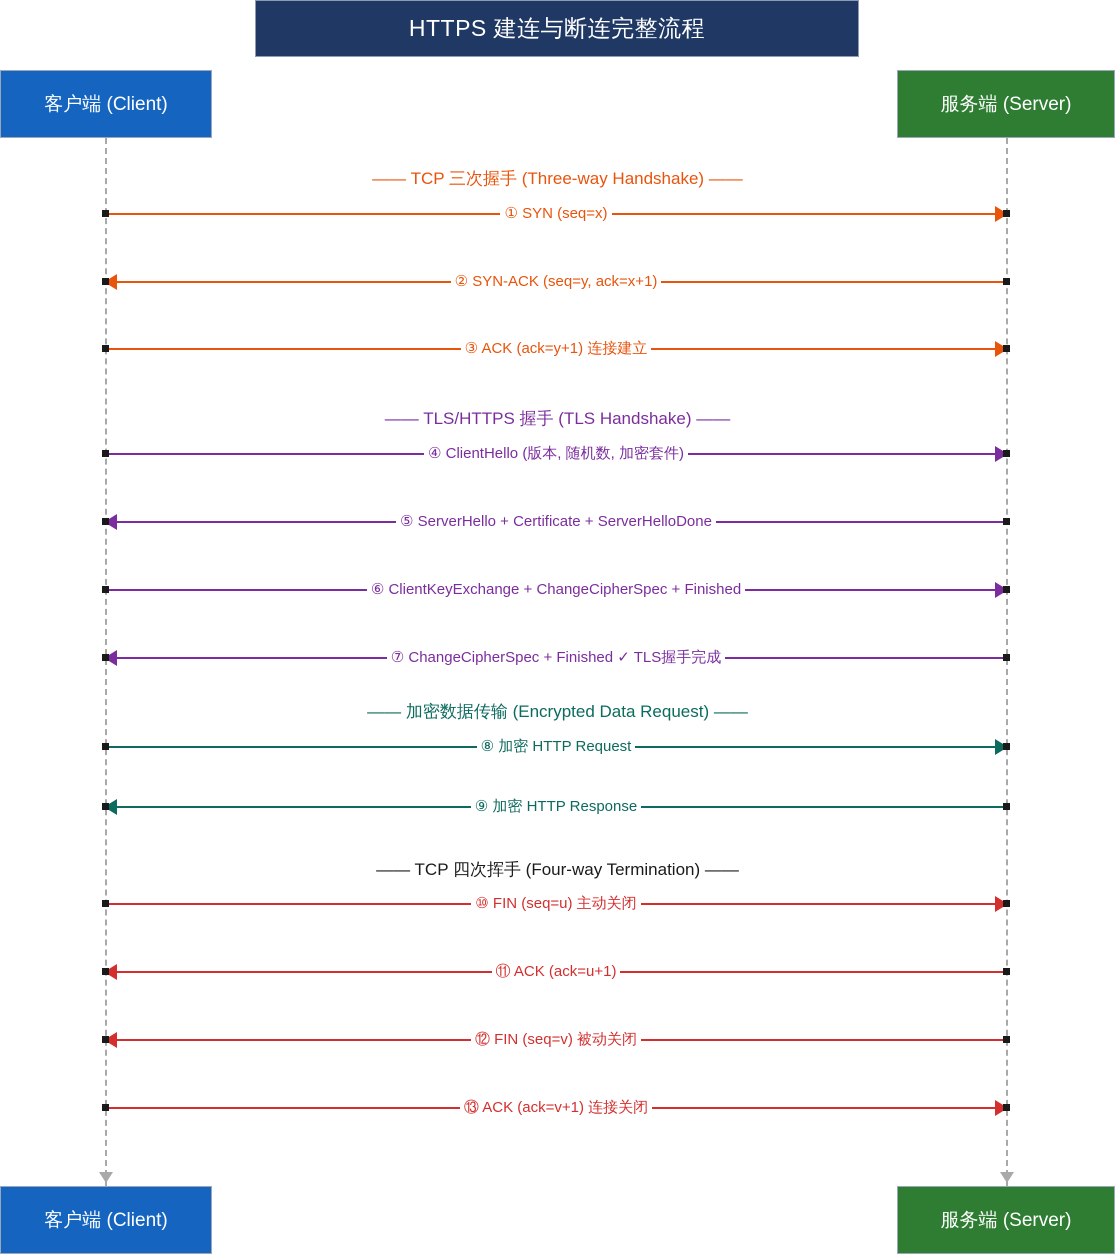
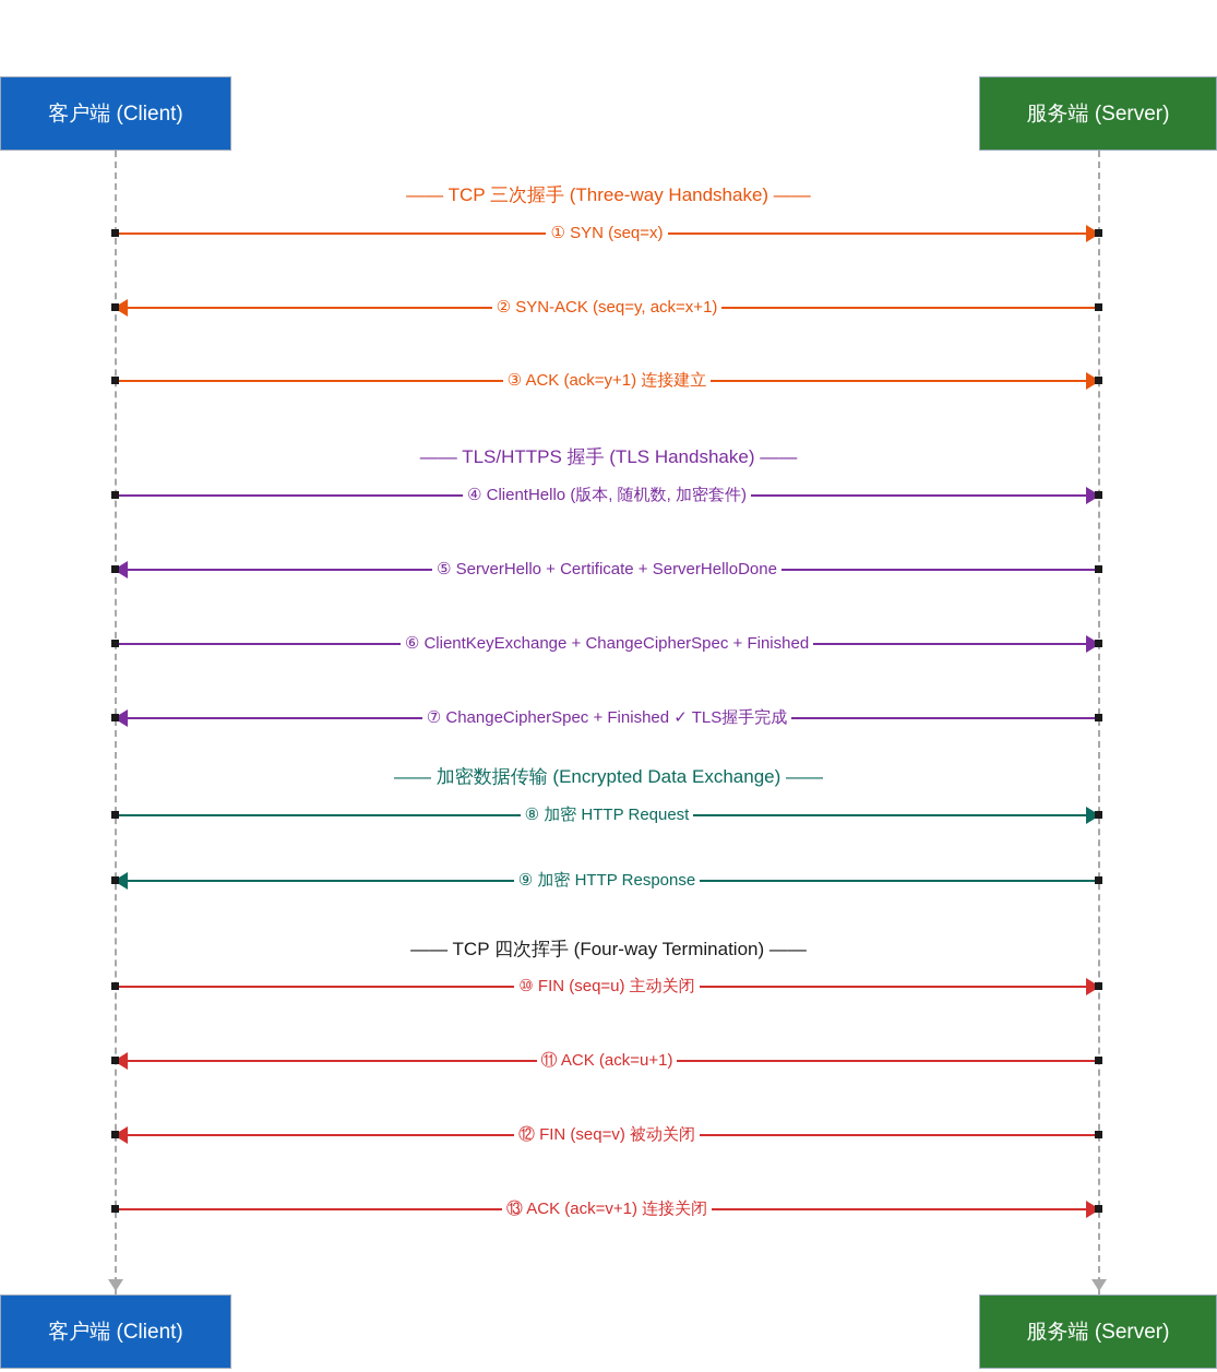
- HTTPS 建连与断连完整流程
  客户端 (Client)
  服务端 (Server)
  客户端 (Client)
  服务端 (Server)
  —— TCP 三次握手 (Three-way Handshake) ——
  —— TLS/HTTPS 握手 (TLS Handshake) ——
- —— 加密数据传输 (Encrypted Data Request) ——
+ —— 加密数据传输 (Encrypted Data Exchange) ——
  —— TCP 四次挥手 (Four-way Termination) ——
  ① SYN (seq=x)
  ② SYN-ACK (seq=y, ack=x+1)
  ③ ACK (ack=y+1) 连接建立
  ④ ClientHello (版本, 随机数, 加密套件)
  ⑤ ServerHello + Certificate + ServerHelloDone
  ⑥ ClientKeyExchange + ChangeCipherSpec + Finished
  ⑦ ChangeCipherSpec + Finished ✓ TLS握手完成
  ⑧ 加密 HTTP Request
  ⑨ 加密 HTTP Response
  ⑩ FIN (seq=u) 主动关闭
  ⑪ ACK (ack=u+1)
  ⑫ FIN (seq=v) 被动关闭
  ⑬ ACK (ack=v+1) 连接关闭
